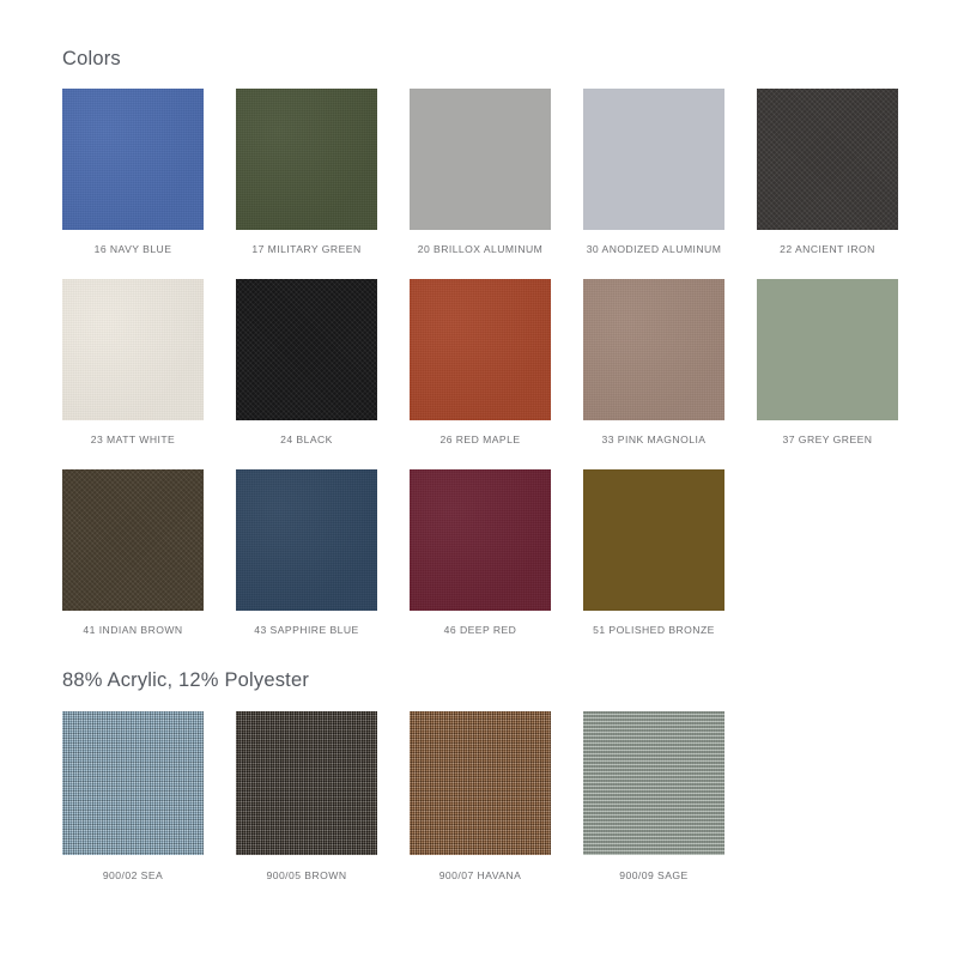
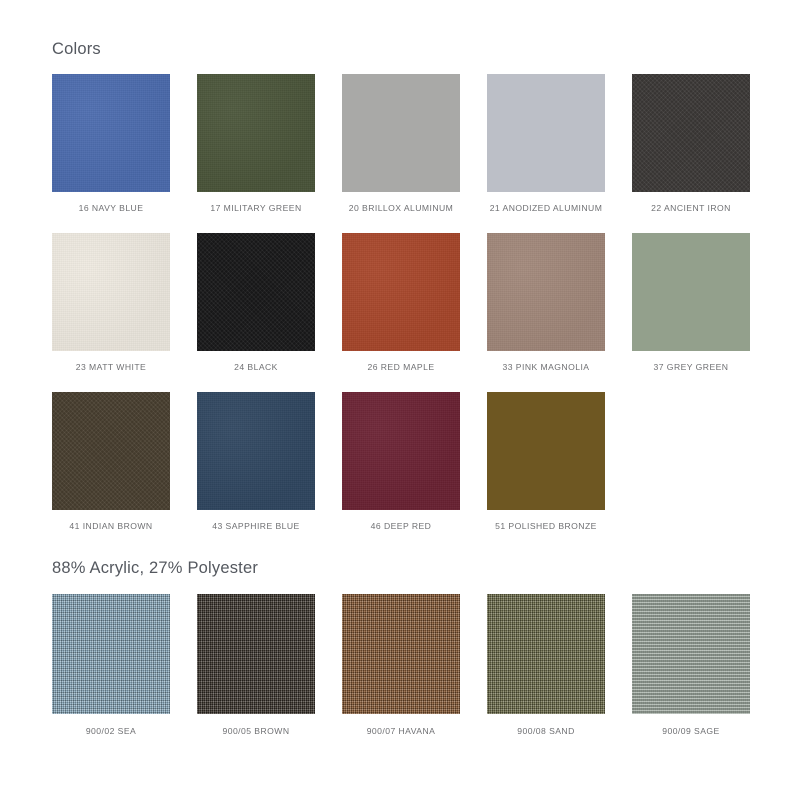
  Colors
  16 NAVY BLUE
  17 MILITARY GREEN
  20 BRILLOX ALUMINUM
- 30 ANODIZED ALUMINUM
+ 21 ANODIZED ALUMINUM
  22 ANCIENT IRON
  23 MATT WHITE
  24 BLACK
  26 RED MAPLE
  33 PINK MAGNOLIA
  37 GREY GREEN
  41 INDIAN BROWN
  43 SAPPHIRE BLUE
  46 DEEP RED
  51 POLISHED BRONZE
- 88% Acrylic, 12% Polyester
+ 88% Acrylic, 27% Polyester
  900/02 SEA
  900/05 BROWN
  900/07 HAVANA
+ 900/08 SAND
  900/09 SAGE
